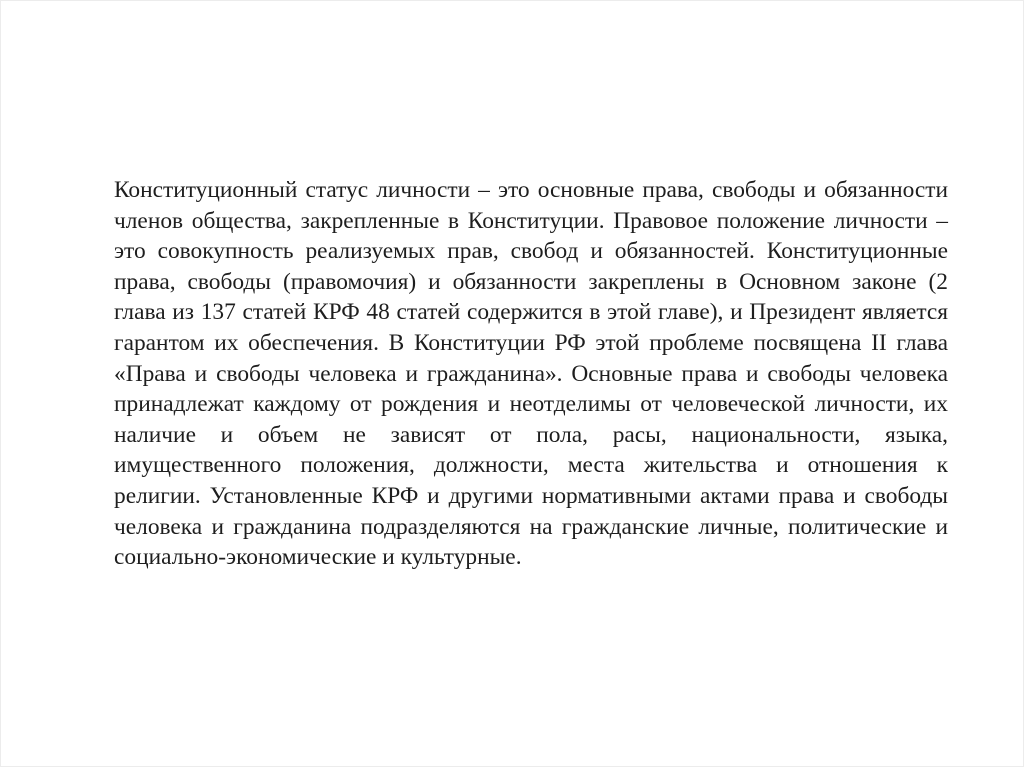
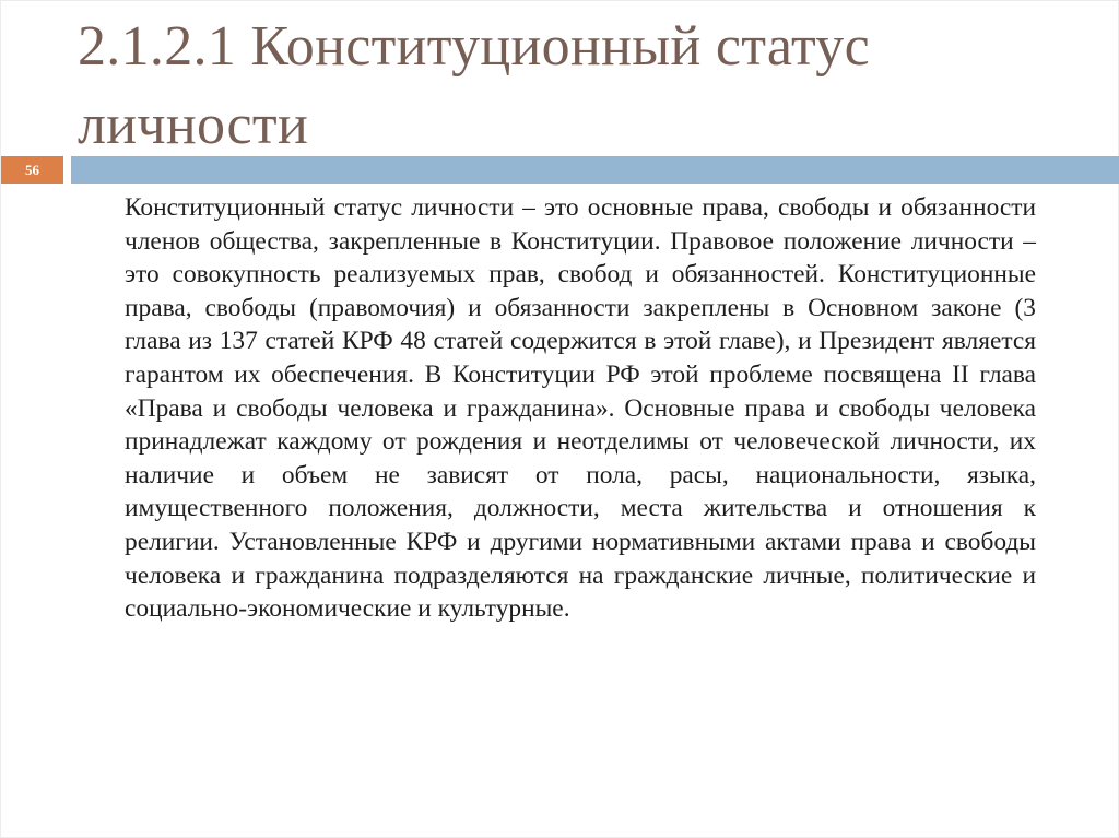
+ 2.1.2.1 Конституционный статус личности
+ 56
- Конституционный статус личности – это основные права, свободы и обязанности членов общества, закрепленные в Конституции. Правовое положение личности – это совокупность реализуемых прав, свобод и обязанностей. Конституционные права, свободы (правомочия) и обязанности закреплены в Основном законе (2 глава из 137 статей КРФ 48 статей содержится в этой главе), и Президент является гарантом их обеспечения. В Конституции РФ этой проблеме посвящена II глава «Права и свободы человека и гражданина». Основные права и свободы человека принадлежат каждому от рождения и неотделимы от человеческой личности, их наличие и объем не зависят от пола, расы, национальности, языка, имущественного положения, должности, места жительства и отношения к религии. Установленные КРФ и другими нормативными актами права и свободы человека и гражданина подразделяются на гражданские личные, политические и социально-экономические и культурные.
+ Конституционный статус личности – это основные права, свободы и обязанности членов общества, закрепленные в Конституции. Правовое положение личности – это совокупность реализуемых прав, свобод и обязанностей. Конституционные права, свободы (правомочия) и обязанности закреплены в Основном законе (3 глава из 137 статей КРФ 48 статей содержится в этой главе), и Президент является гарантом их обеспечения. В Конституции РФ этой проблеме посвящена II глава «Права и свободы человека и гражданина». Основные права и свободы человека принадлежат каждому от рождения и неотделимы от человеческой личности, их наличие и объем не зависят от пола, расы, национальности, языка, имущественного положения, должности, места жительства и отношения к религии. Установленные КРФ и другими нормативными актами права и свободы человека и гражданина подразделяются на гражданские личные, политические и социально-экономические и культурные.
